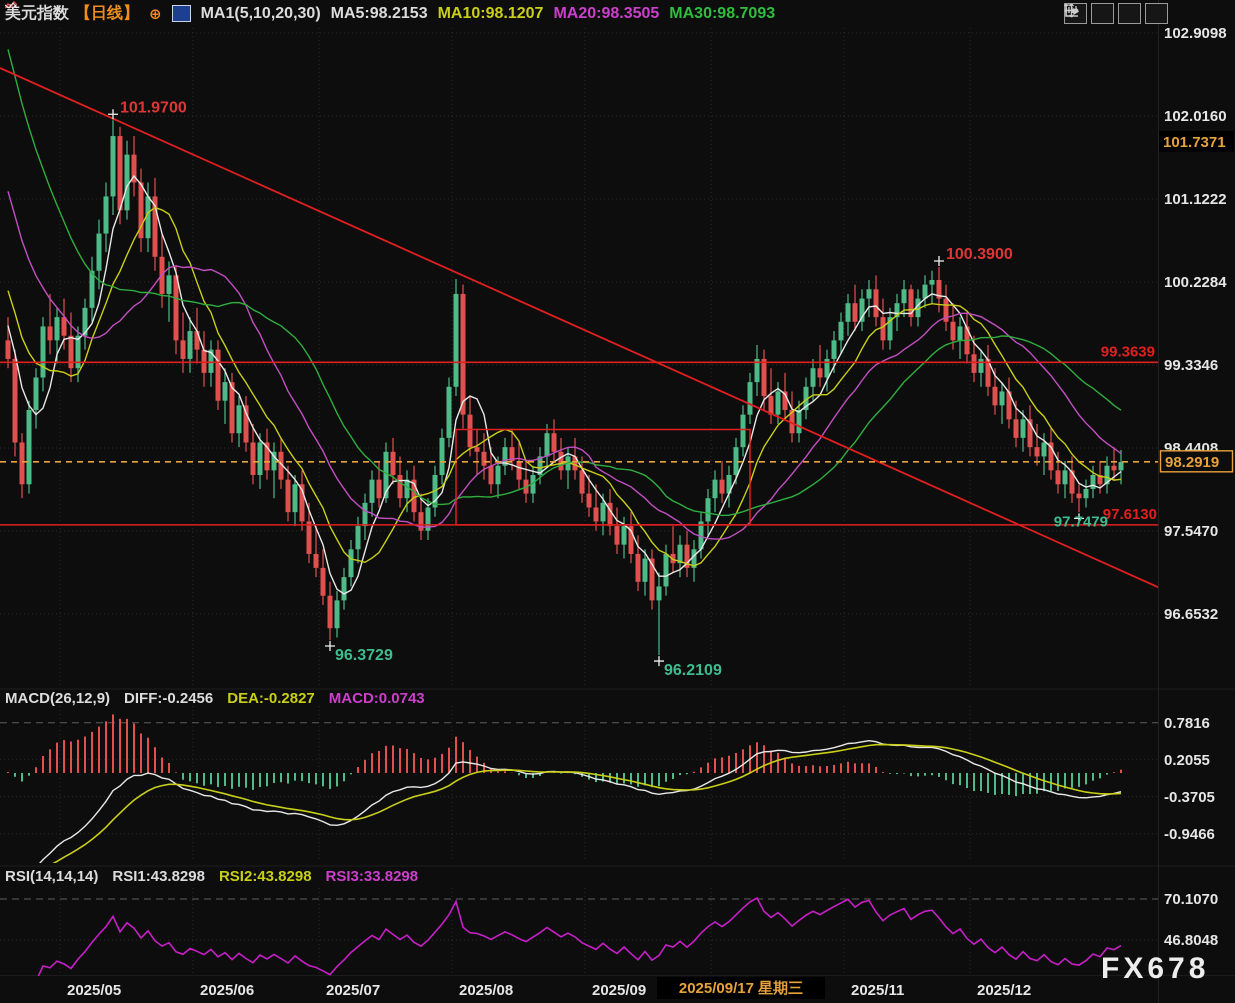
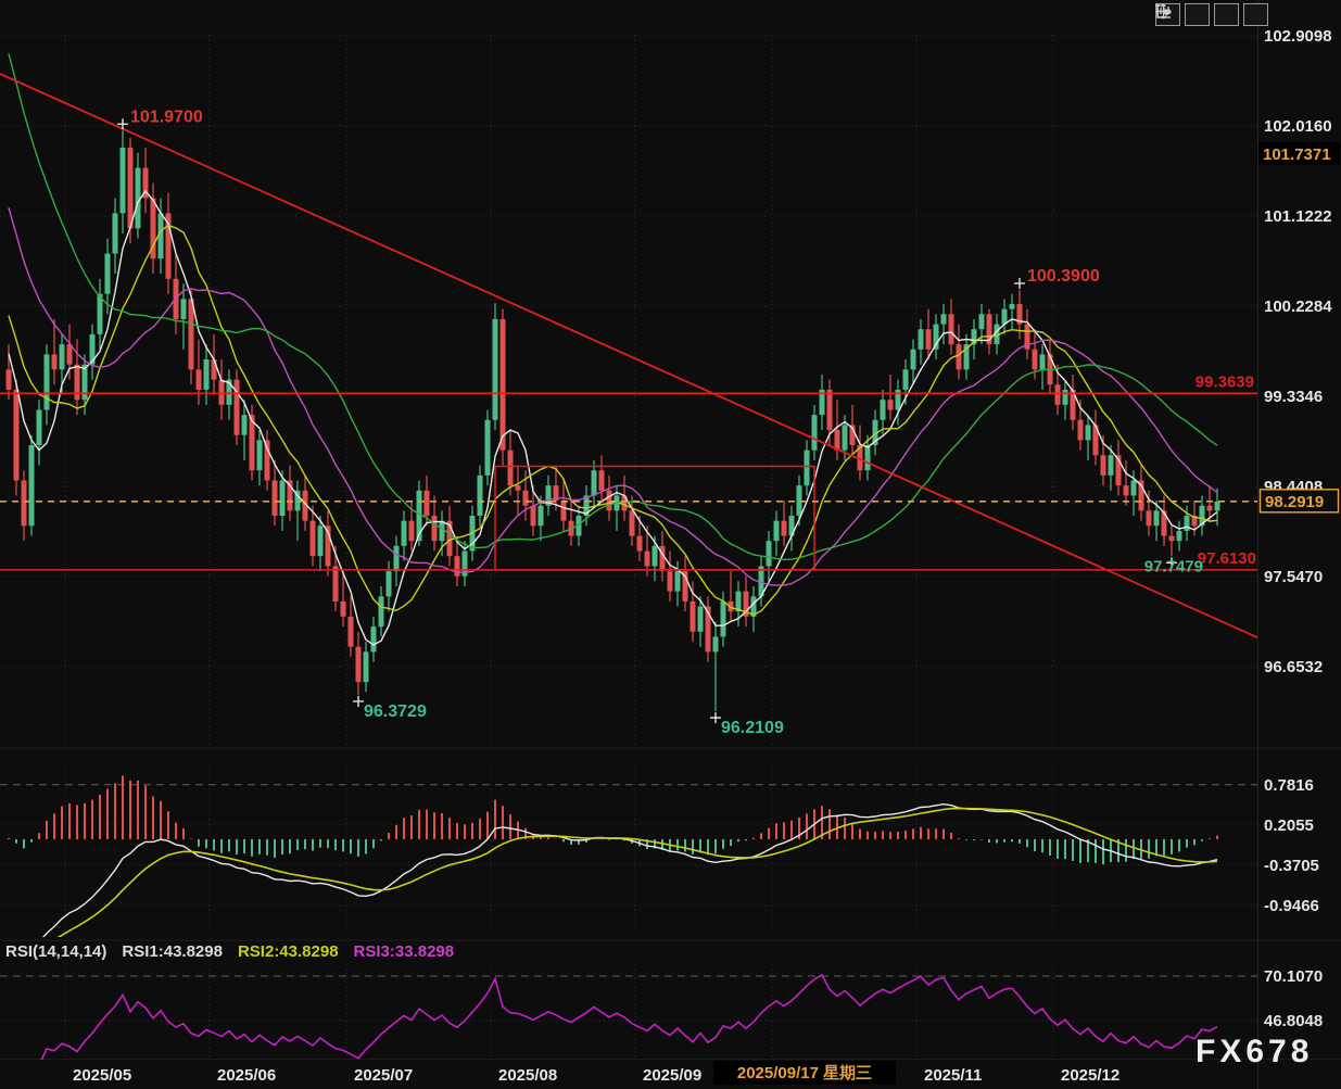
  99.3639
  97.6130
  102.9098
  102.0160
  101.1222
  100.2284
  99.3346
  98.4408
  97.5470
  96.6532
  101.7371
  98.2919
  0.7816
  0.2055
  -0.3705
  -0.9466
  70.1070
  46.8048
  101.9700
  100.3900
  96.3729
  96.2109
  97.7479
  2025/05
  2025/06
  2025/07
  2025/08
  2025/09
  2025/11
  2025/12
  2025/09/17 星期三
- 美元指数
- 【日线】
- ⊕
- MA1(5,10,20,30)
- MA5:98.2153
- MA10:98.1207
- MA20:98.3505
- MA30:98.7093
- MACD(26,12,9)
- DIFF:-0.2456
- DEA:-0.2827
- MACD:0.0743
  RSI(14,14,14)
  RSI1:43.8298
  RSI2:43.8298
  RSI3:33.8298
  FX678
